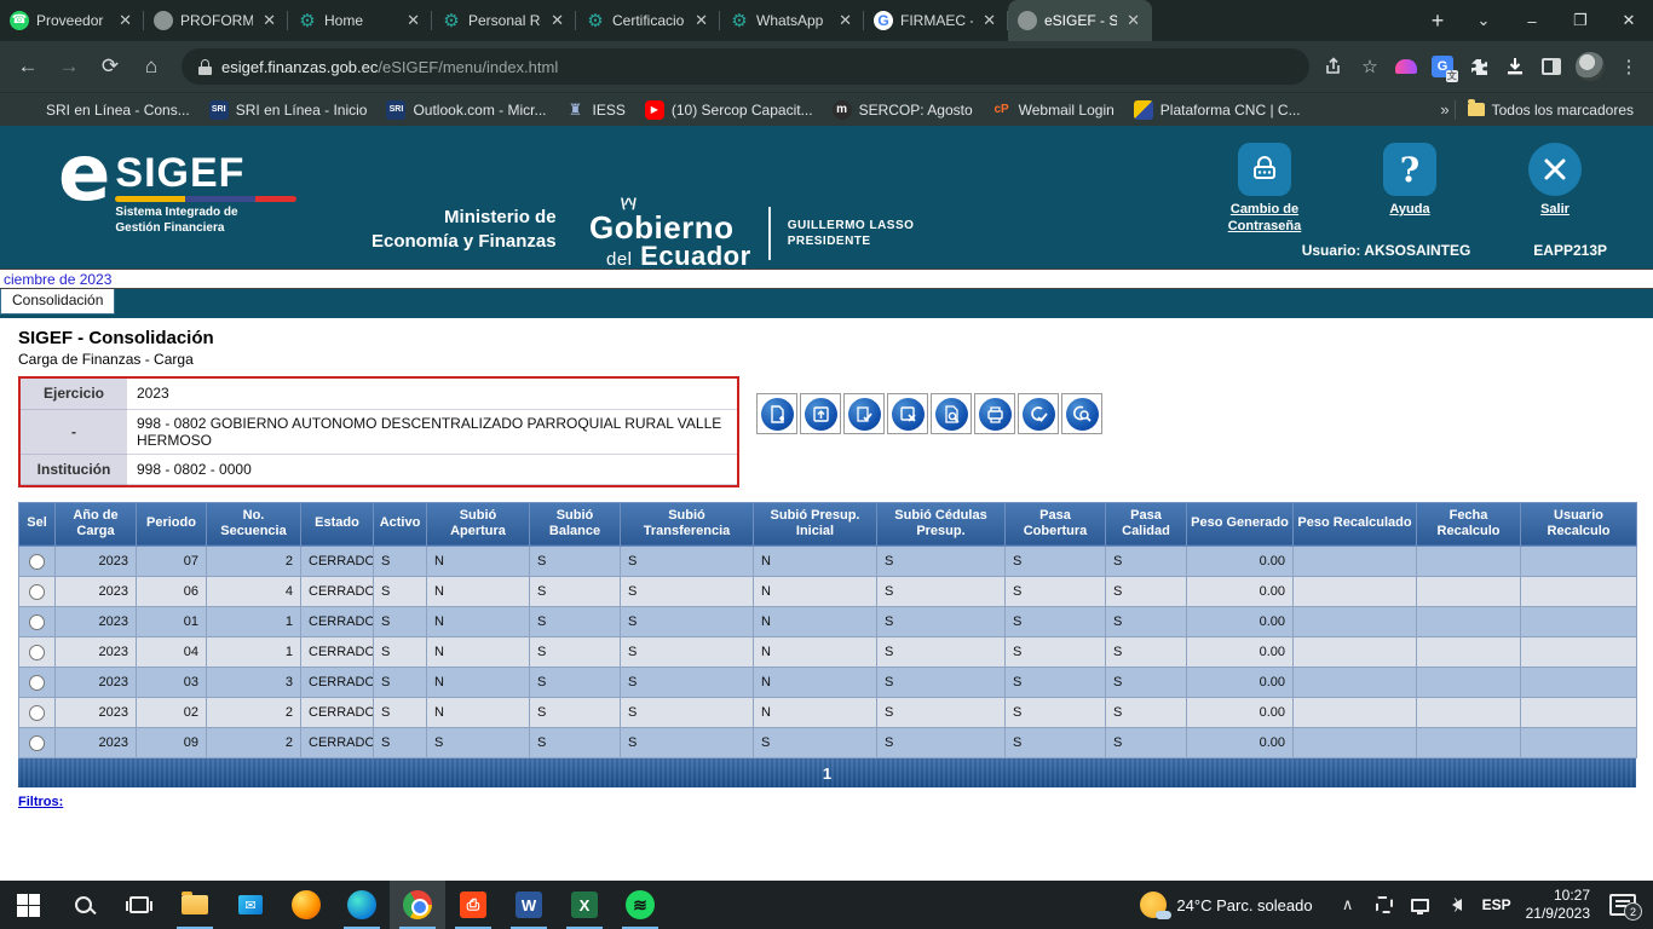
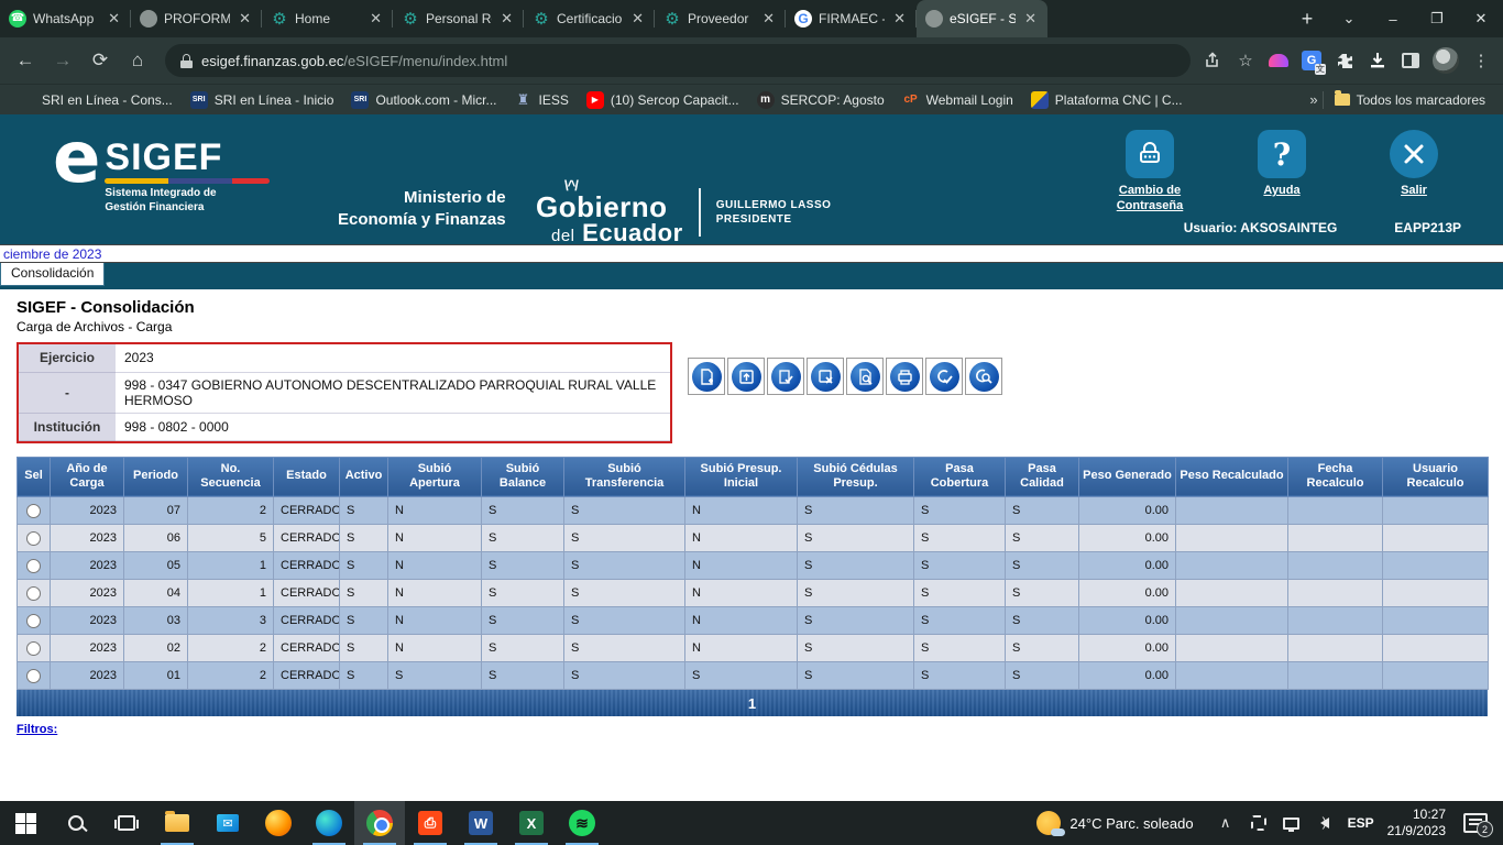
  ☎
- Proveedor
+ WhatsApp
  ✕
  PROFORM
  ✕
  ⚙
  Home
  ✕
  ⚙
  Personal R
  ✕
  ⚙
  Certificacio
  ✕
  ⚙
- WhatsApp
+ Proveedor
  ✕
  G
  FIRMAEC -
  ✕
  ✕
  +
  ⌄
  –
  ❐
  ✕
  ←
  →
  ⟳
  ⌂
  esigef.finanzas.gob.ec/eSIGEF/menu/index.html
  ☆
  G
  ⋮
  SRI en Línea - Cons...
  SRI en Línea - Inicio
  Outlook.com - Micr...
  ♜
  IESS
  ▶
  (10) Sercop Capacit...
  m
  SERCOP: Agosto
  cP
  Webmail Login
  Plataforma CNC | C...
  »
  Todos los marcadores
  e
  SIGEF
  Sistema Integrado de
  Gestión Financiera
  Ministerio de
  Economía y Finanzas
  \^/
  Gobierno
  del Ecuador
  GUILLERMO LASSO
  PRESIDENTE
  Cambio de Contraseña
  ?
  Ayuda
  Salir
  Usuario: AKSOSAINTEG
  EAPP213P
  ciembre de 2023
  Consolidación
  SIGEF - Consolidación
- Carga de Finanzas - Carga
+ Carga de Archivos - Carga
  Ejercicio	2023
- -	998 - 0802 GOBIERNO AUTONOMO DESCENTRALIZADO PARROQUIAL RURAL VALLE HERMOSO
+ -	998 - 0347 GOBIERNO AUTONOMO DESCENTRALIZADO PARROQUIAL RURAL VALLE HERMOSO
  Institución	998 - 0802 - 0000
  Sel	Año de Carga	Periodo	No. Secuencia	Estado	Activo	Subió Apertura	Subió Balance	Subió Transferencia	Subió Presup. Inicial	Subió Cédulas Presup.	Pasa Cobertura	Pasa Calidad	Peso Generado	Peso Recalculado	Fecha Recalculo	Usuario Recalculo
  	2023	07	2	CERRADO	S	N	S	S	N	S	S	S	0.00
- 	2023	06	4	CERRADO	S	N	S	S	N	S	S	S	0.00
+ 	2023	06	5	CERRADO	S	N	S	S	N	S	S	S	0.00
- 	2023	01	1	CERRADO	S	N	S	S	N	S	S	S	0.00
+ 	2023	05	1	CERRADO	S	N	S	S	N	S	S	S	0.00
  	2023	04	1	CERRADO	S	N	S	S	N	S	S	S	0.00
  	2023	03	3	CERRADO	S	N	S	S	N	S	S	S	0.00
  	2023	02	2	CERRADO	S	N	S	S	N	S	S	S	0.00
- 	2023	09	2	CERRADO	S	S	S	S	S	S	S	S	0.00
+ 	2023	01	2	CERRADO	S	S	S	S	S	S	S	S	0.00
  1
  Filtros:
  ✉
  ⎙
  W
  X
  ≋
  24°C Parc. soleado
  ∧
  ESP
  10:27
  21/9/2023
  2
